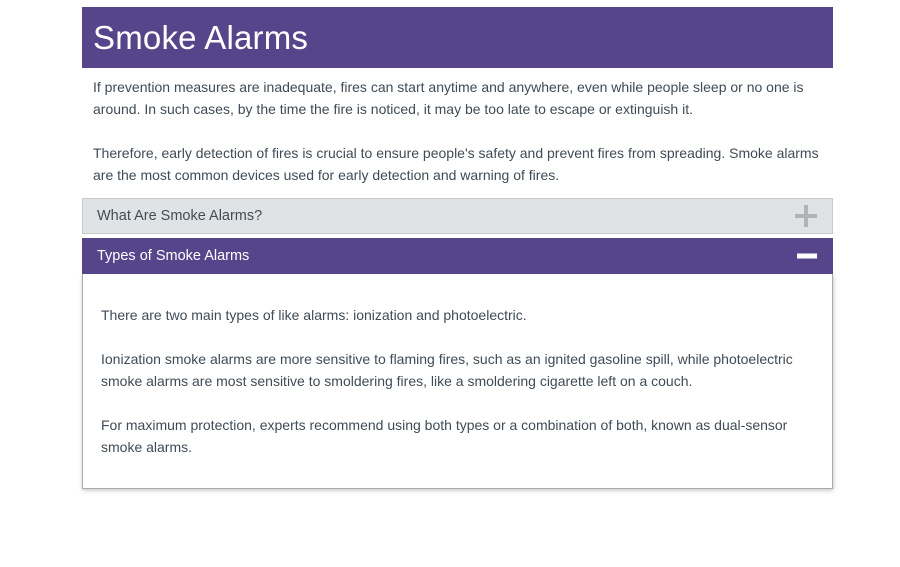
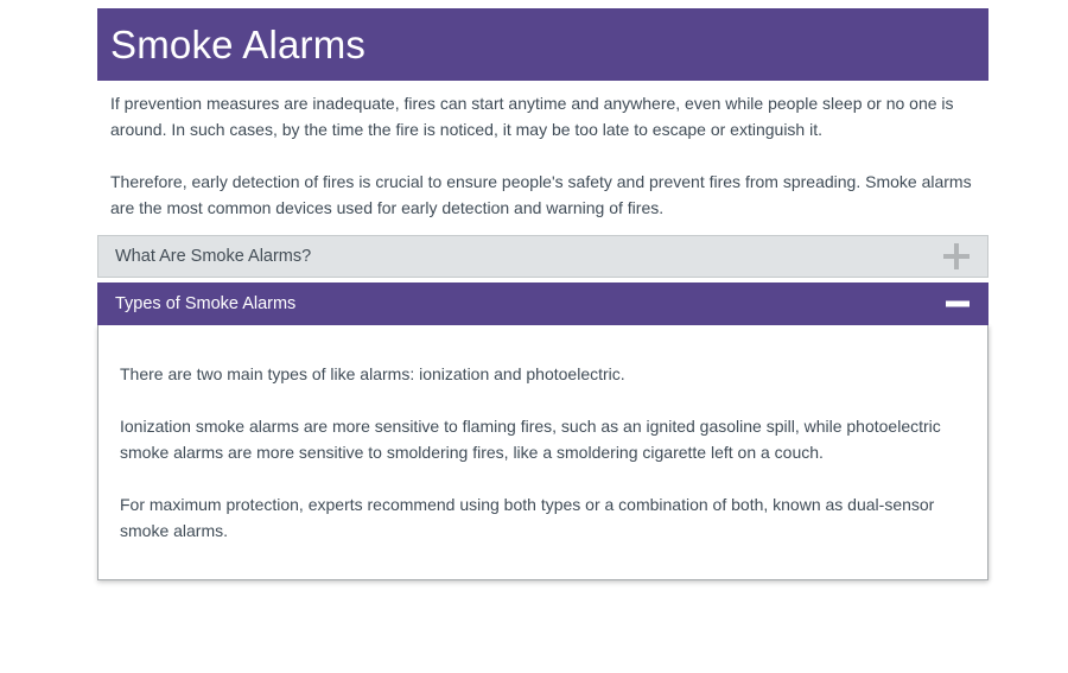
  Smoke Alarms
  If prevention measures are inadequate, fires can start anytime and anywhere, even while people sleep or no one is around. In such cases, by the time the fire is noticed, it may be too late to escape or extinguish it.
  Therefore, early detection of fires is crucial to ensure people's safety and prevent fires from spreading. Smoke alarms are the most common devices used for early detection and warning of fires.
  What Are Smoke Alarms?
  Types of Smoke Alarms
  There are two main types of like alarms: ionization and photoelectric.
- Ionization smoke alarms are more sensitive to flaming fires, such as an ignited gasoline spill, while photoelectric smoke alarms are most sensitive to smoldering fires, like a smoldering cigarette left on a couch.
+ Ionization smoke alarms are more sensitive to flaming fires, such as an ignited gasoline spill, while photoelectric smoke alarms are more sensitive to smoldering fires, like a smoldering cigarette left on a couch.
  For maximum protection, experts recommend using both types or a combination of both, known as dual-sensor smoke alarms.
